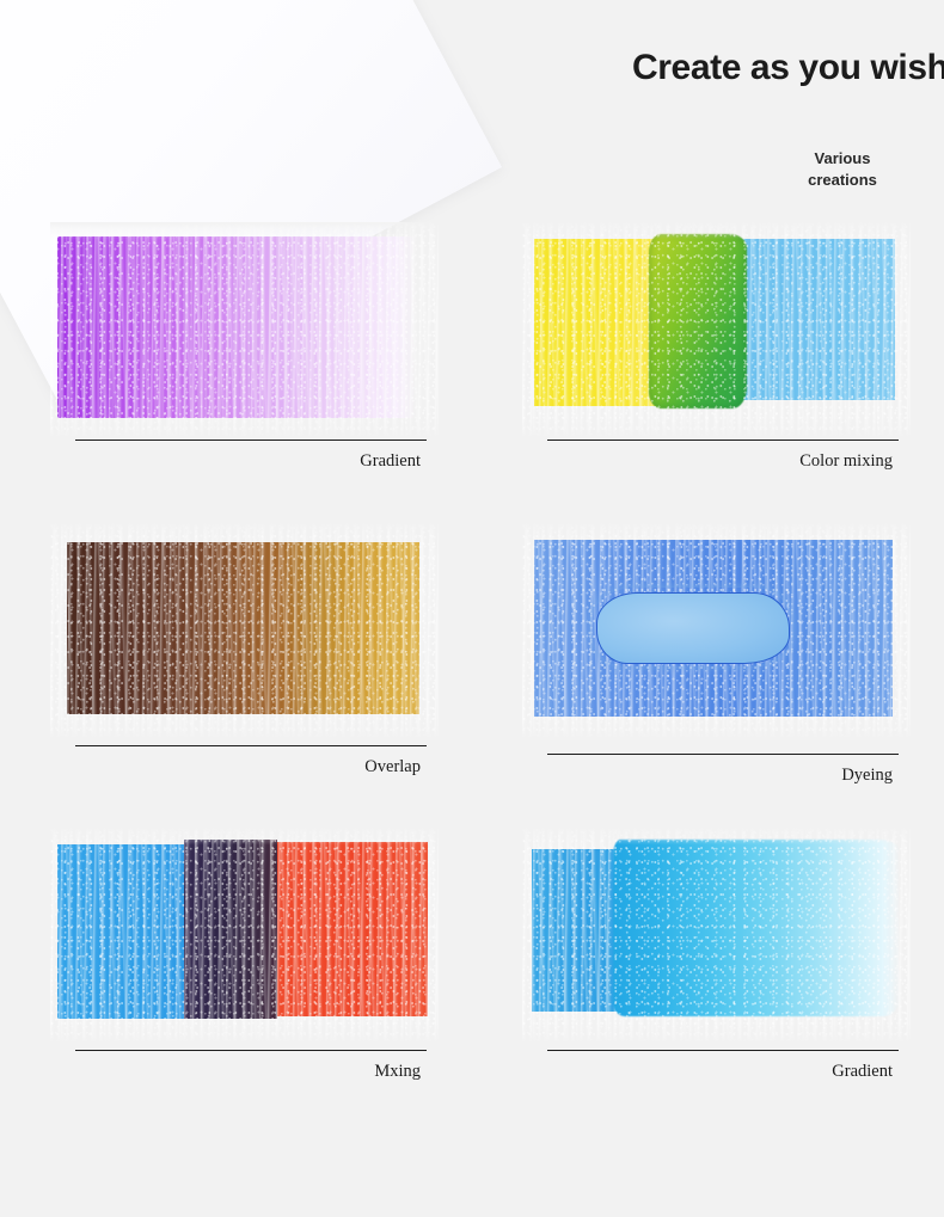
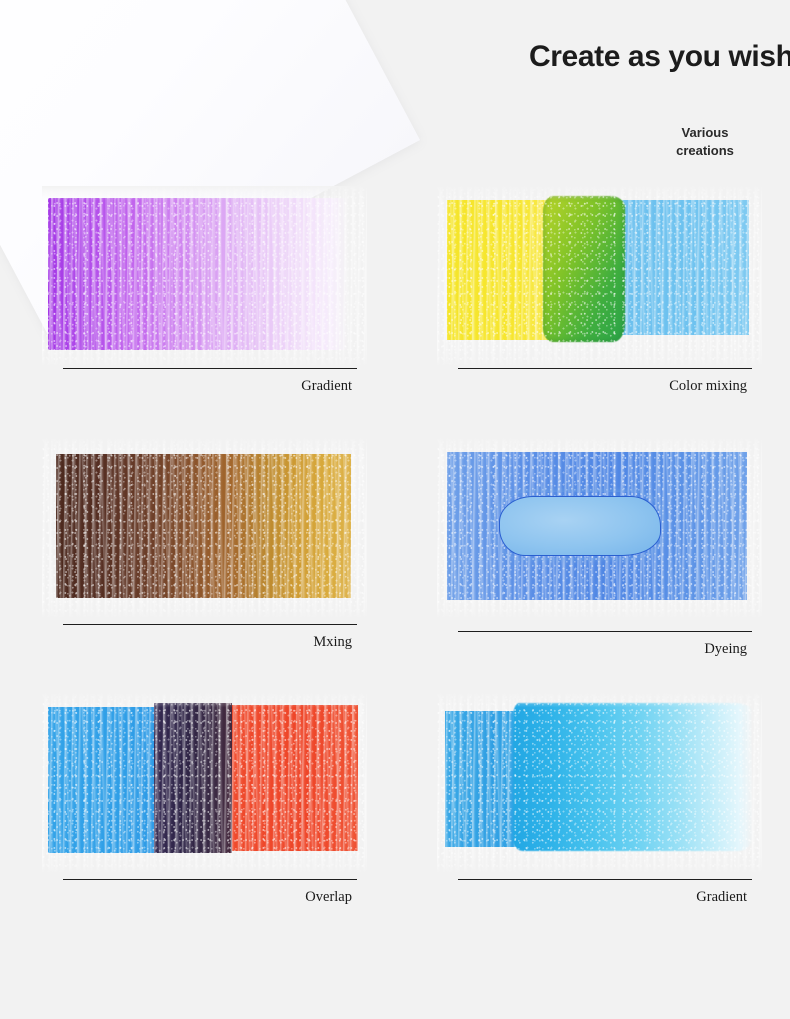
  Create as you wish
  Various
  creations
  Gradient
  Color mixing
- Overlap
+ Mxing
  Dyeing
- Mxing
+ Overlap
  Gradient
